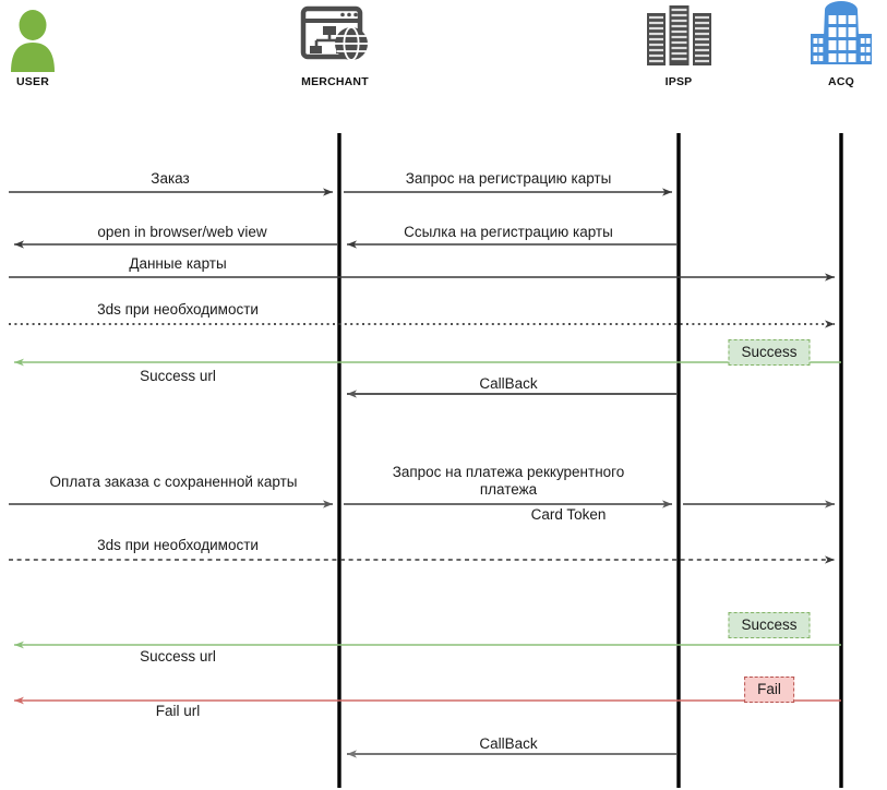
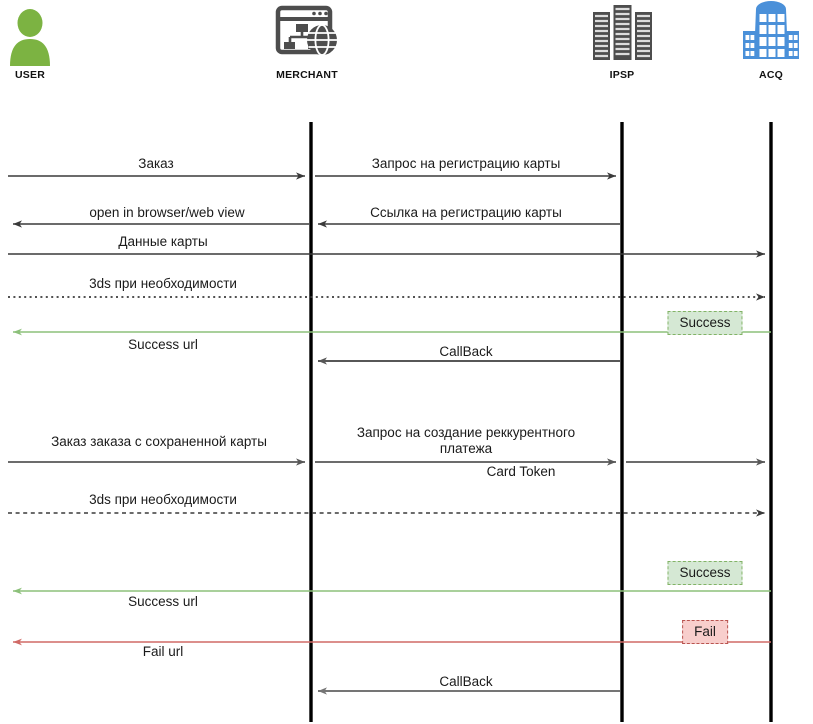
  USER
  MERCHANT
  IPSP
  ACQ
  Заказ
  Запрос на регистрацию карты
  open in browser/web view
  Ссылка на регистрацию карты
  Данные карты
  3ds при необходимости
  Success url
  CallBack
- Оплата заказа с сохраненной карты
+ Заказ заказа с сохраненной карты
- Запрос на платежа реккурентного платежа
+ Запрос на создание реккурентного платежа
  Card Token
  3ds при необходимости
  Success url
  Fail url
  CallBack
  Success
  Success
  Fail
